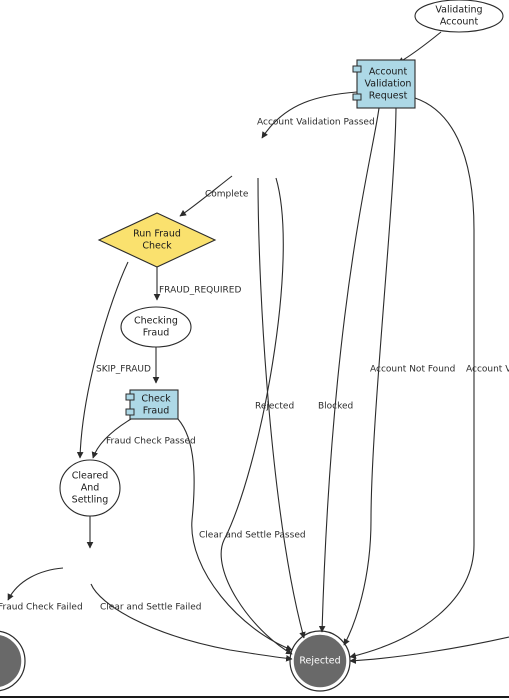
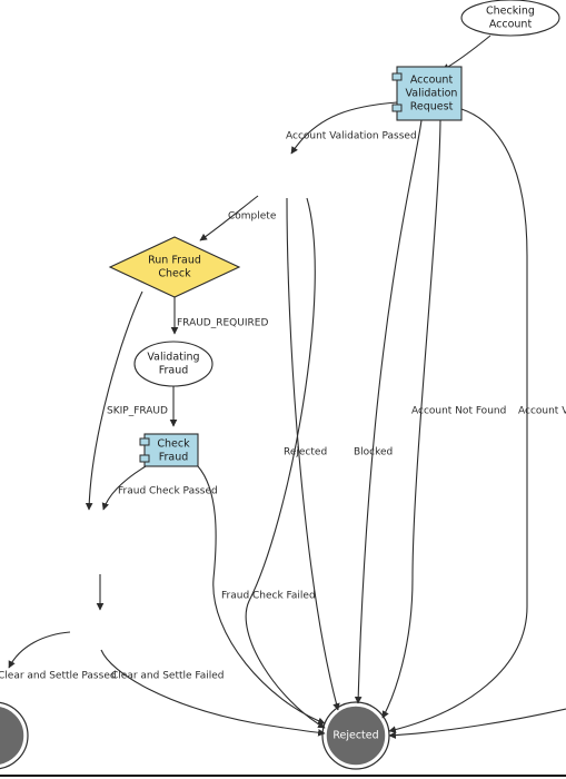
  Account Validation Passed
  Complete
  Rejected
- Clear and Settle Passed
+ Fraud Check Failed
  Blocked
  Account Not Found
  Account V
  FRAUD_REQUIRED
  SKIP_FRAUD
  Fraud Check Passed
- Fraud Check Failed
+ Clear and Settle Passed
  Clear and Settle Failed
- Validating
+ Checking
  Account
  Account
  Validation
  Request
  Run Fraud
  Check
- Checking
+ Validating
  Fraud
  Check
  Fraud
- Cleared
- And
- Settling
  Rejected
